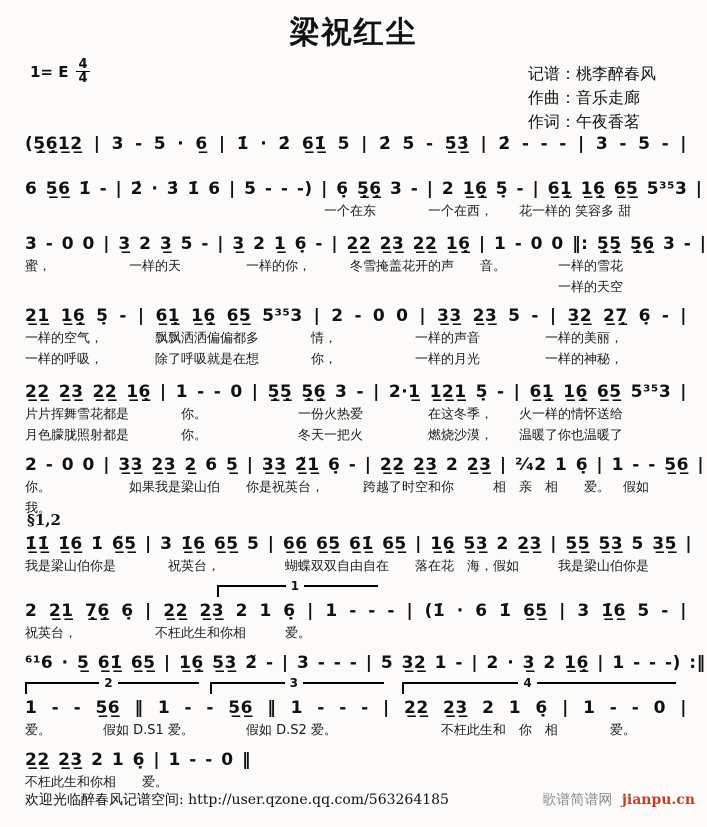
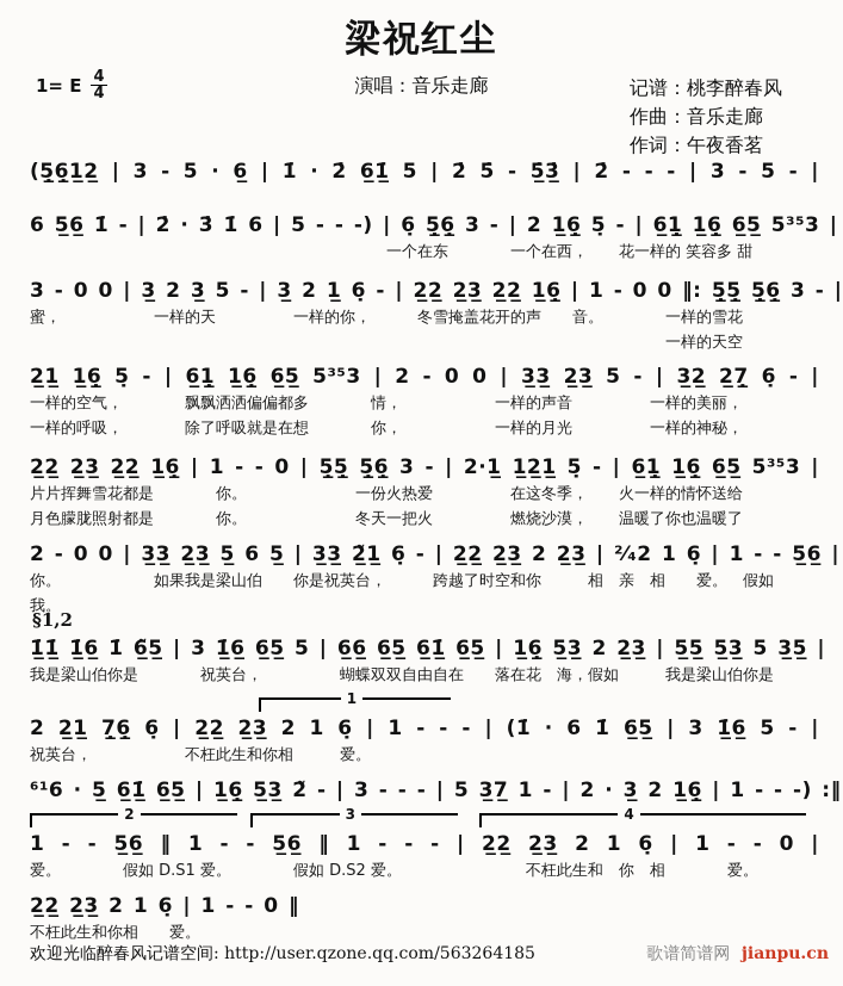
  梁祝红尘
+ 演唱：音乐走廊
  1= E
  4
  4
  记谱：桃李醉春风
  作曲：音乐走廊
  作词：午夜香茗
  (5̣̲6̣̲1̲2̲ | 3 - 5 · 6̲ | 1̇ · 2̇ 6̲1̲̇ 5 | 2̇ 5̇ - 5̲̇3̲̇ | 2̇ - - - | 3 - 5 - |
  6 5̲6̲ 1̇ - | 2̇ · 3̇ 1̇ 6 | 5 - - -) | 6̣ 5̣̲6̣̲ 3 - | 2 1̲6̣̲ 5̣ - | 6̲1̣̲ 1̲6̣̲ 6̲5̲ 5³⁵3 |
  一个在东 一个在西， 花一样的 笑容多 甜
  3 - 0 0 | 3̲ 2 3̲ 5 - | 3̲ 2 1̲ 6̣ - | 2̲2̲ 2̲3̲ 2̲2̲ 1̲6̣̲ | 1 - 0 0 ‖: 5̣̲5̣̲ 5̣̲6̣̲ 3 - |
  蜜， 一样的天 一样的你， 冬雪掩盖花开的声 音。 一样的雪花
  一样的天空
  2̲1̲ 1̲6̣̲ 5̣ - | 6̲1̣̲ 1̲6̣̲ 6̲5̲ 5³⁵3 | 2 - 0 0 | 3̲3̲ 2̲3̲ 5 - | 3̲2̲ 2̲7̣̲ 6̣ - |
  一样的空气， 飘飘洒洒偏偏都多 情， 一样的声音 一样的美丽，
  一样的呼吸， 除了呼吸就是在想 你， 一样的月光 一样的神秘，
  2̲2̲ 2̲3̲ 2̲2̲ 1̲6̣̲ | 1 - - 0 | 5̣̲5̣̲ 5̣̲6̣̲ 3 - | 2·1̲ 1̲2̲1̲ 5̣ - | 6̲1̣̲ 1̲6̣̲ 6̲5̲ 5³⁵3 |
  片片挥舞雪花都是 你。 一份火热爱 在这冬季， 火一样的情怀送给
  月色朦胧照射都是 你。 冬天一把火 燃烧沙漠， 温暖了你也温暖了
- 2 - 0 0 | 3̲3̲ 2̲3̲ 2̲ 6 5̲ | 3̲3̲ 2̲̃1̲ 6̣ - | 2̲2̲ 2̲3̲ 2 2̲3̲ | ²⁄₄2 1 6̣ | 1 - - 5̲6̲ |
+ 2 - 0 0 | 3̲3̲ 2̲3̲ 5̲ 6 5̲ | 3̲3̲ 2̲̃1̲ 6̣ - | 2̲2̲ 2̲3̲ 2 2̲3̲ | ²⁄₄2 1 6̣ | 1 - - 5̲6̲ |
  你。 如果我是梁山伯 你是祝英台， 跨越了时空和你 相 亲 相 爱。 假如
  我。
  §1,2
  1̲̇1̲̇ 1̲̇6̲ 1̇ 6̲̃5̲ | 3 1̲̇6̲ 6̲5̲ 5 | 6̲6̲ 6̲5̲ 6̲1̲̇ 6̲5̲ | 1̲6̣̲ 5̲3̲ 2 2̲3̲ | 5̲5̲ 5̲3̲ 5 3̲5̲ |
  我是梁山伯你是 祝英台， 蝴蝶双双自由自在 落在花 海，假如 我是梁山伯你是
  1
  2 2̲1̲ 7̣̲6̣̲ 6̣ | 2̲2̲ 2̲3̲ 2 1 6̣ | 1 - - - | (1̇ · 6 1̇ 6̲5̲ | 3 1̲̇6̲ 5 - |
  祝英台， 不枉此生和你相 爱。
- ⁶¹6 · 5̲ 6̲1̲̇ 6̲5̲ | 1̲6̣̲ 5̲3̲ 2̃ - | 3 - - - | 5 3̲2̲ 1 - | 2 · 3̲ 2 1̲6̣̲ | 1 - - -) :‖
+ ⁶¹6 · 5̲ 6̲1̲̇ 6̲5̲ | 1̲6̣̲ 5̲3̲ 2̃ - | 3 - - - | 5 3̲7̲ 1 - | 2 · 3̲ 2 1̲6̣̲ | 1 - - -) :‖
  2
  3
  4
  1 - - 5̲6̲ ‖ 1 - - 5̲6̲ ‖ 1 - - - | 2̲2̲ 2̲3̲ 2 1 6̣ | 1 - - 0 |
  爱。 假如 D.S1 爱。 假如 D.S2 爱。 不枉此生和 你 相 爱。
  2̲2̲ 2̲3̲ 2 1 6̣ | 1 - - 0 ‖
  不枉此生和你相 爱。
  欢迎光临醉春风记谱空间: http://user.qzone.qq.com/563264185
  歌谱简谱网 jianpu.cn
